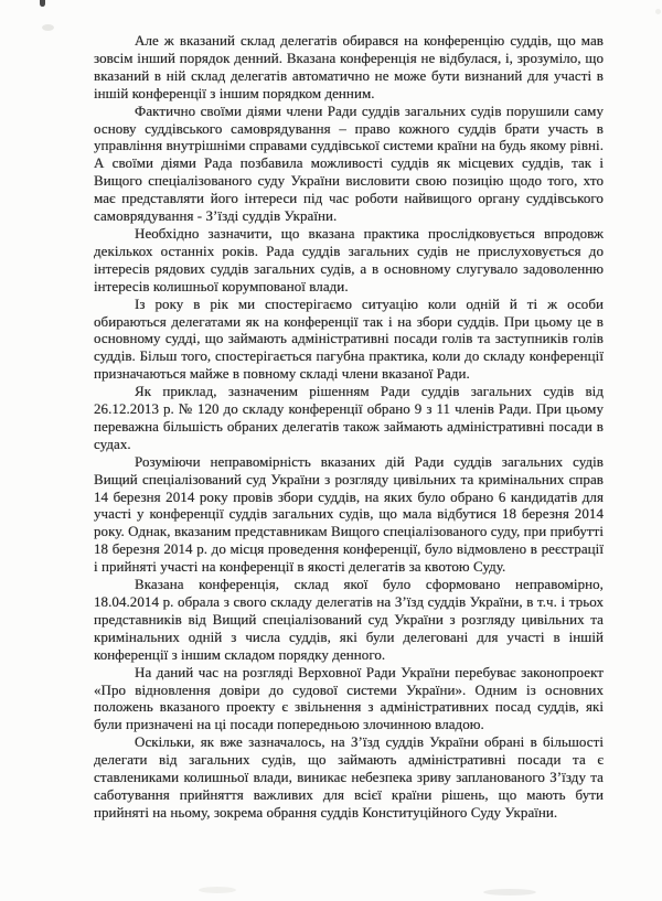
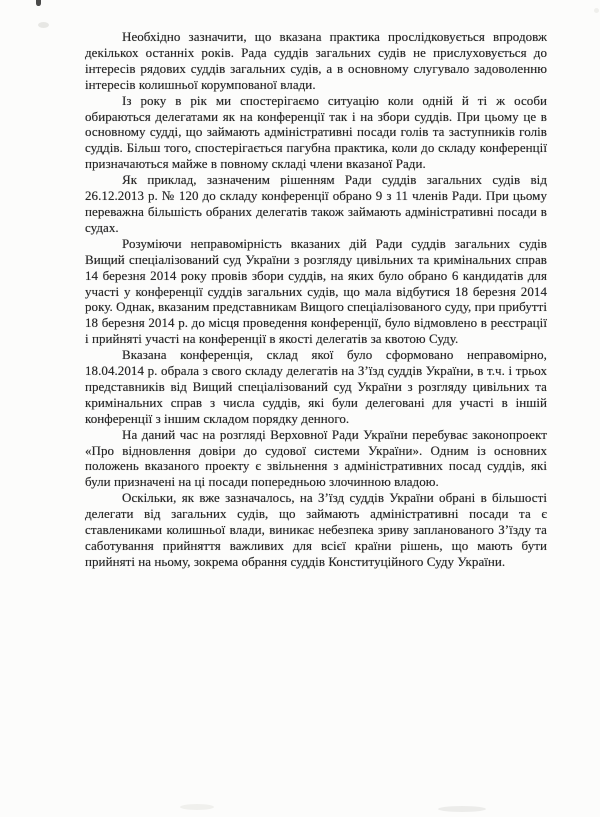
- Але ж вказаний склад делегатів обирався на конференцію суддів, що мав зовсім інший порядок денний. Вказана конференція не відбулася, і, зрозуміло, що вказаний в ній склад делегатів автоматично не може бути визнаний для участі в іншій конференції з іншим порядком денним.
- Фактично своїми діями члени Ради суддів загальних судів порушили саму основу суддівського самоврядування – право кожного суддів брати участь в управління внутрішніми справами суддівської системи країни на будь якому рівні. А своїми діями Рада позбавила можливості суддів як місцевих суддів, так і Вищого спеціалізованого суду України висловити свою позицію щодо того, хто має представляти його інтереси під час роботи найвищого органу суддівського самоврядування - З’їзді суддів України.
  Необхідно зазначити, що вказана практика прослідковується впродовж декількох останніх років. Рада суддів загальних судів не прислуховується до інтересів рядових суддів загальних судів, а в основному слугувало задоволенню інтересів колишньої корумпованої влади.
  Із року в рік ми спостерігаємо ситуацію коли одній й ті ж особи обираються делегатами як на конференції так і на збори суддів. При цьому це в основному судді, що займають адміністративні посади голів та заступників голів суддів. Більш того, спостерігається пагубна практика, коли до складу конференції призначаються майже в повному складі члени вказаної Ради.
  Як приклад, зазначеним рішенням Ради суддів загальних судів від 26.12.2013 р. № 120 до складу конференції обрано 9 з 11 членів Ради. При цьому переважна більшість обраних делегатів також займають адміністративні посади в судах.
  Розуміючи неправомірність вказаних дій Ради суддів загальних судів Вищий спеціалізований суд України з розгляду цивільних та кримінальних справ 14 березня 2014 року провів збори суддів, на яких було обрано 6 кандидатів для участі у конференції суддів загальних судів, що мала відбутися 18 березня 2014 року. Однак, вказаним представникам Вищого спеціалізованого суду, при прибутті 18 березня 2014 р. до місця проведення конференції, було відмовлено в реєстрації і прийняті участі на конференції в якості делегатів за квотою Суду.
- Вказана конференція, склад якої було сформовано неправомірно, 18.04.2014 р. обрала з свого складу делегатів на З’їзд суддів України, в т.ч. і трьох представників від Вищий спеціалізований суд України з розгляду цивільних та кримінальних одній з числа суддів, які були делеговані для участі в іншій конференції з іншим складом порядку денного.
+ Вказана конференція, склад якої було сформовано неправомірно, 18.04.2014 р. обрала з свого складу делегатів на З’їзд суддів України, в т.ч. і трьох представників від Вищий спеціалізований суд України з розгляду цивільних та кримінальних справ з числа суддів, які були делеговані для участі в іншій конференції з іншим складом порядку денного.
  На даний час на розгляді Верховної Ради України перебуває законопроект «Про відновлення довіри до судової системи України». Одним із основних положень вказаного проекту є звільнення з адміністративних посад суддів, які були призначені на ці посади попередньою злочинною владою.
  Оскільки, як вже зазначалось, на З’їзд суддів України обрані в більшості делегати від загальних судів, що займають адміністративні посади та є ставлениками колишньої влади, виникає небезпека зриву запланованого З’їзду та саботування прийняття важливих для всієї країни рішень, що мають бути прийняті на ньому, зокрема обрання суддів Конституційного Суду України.
